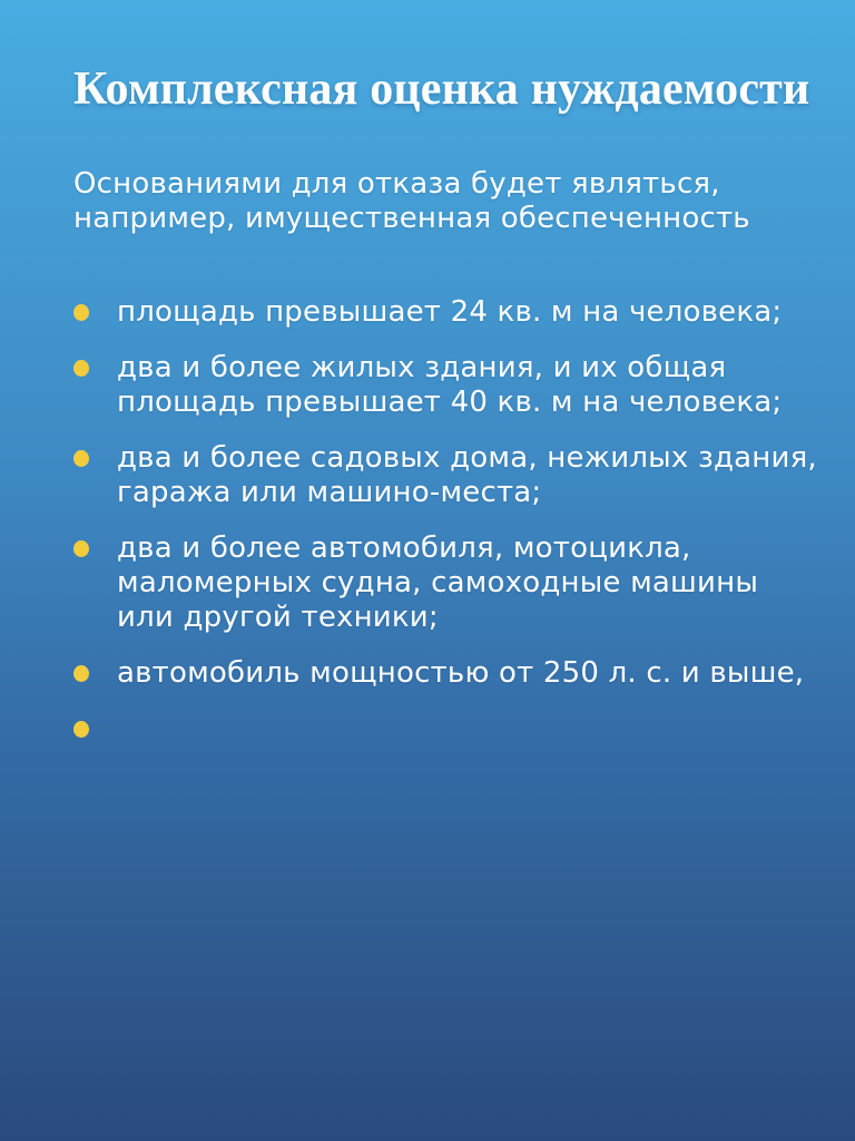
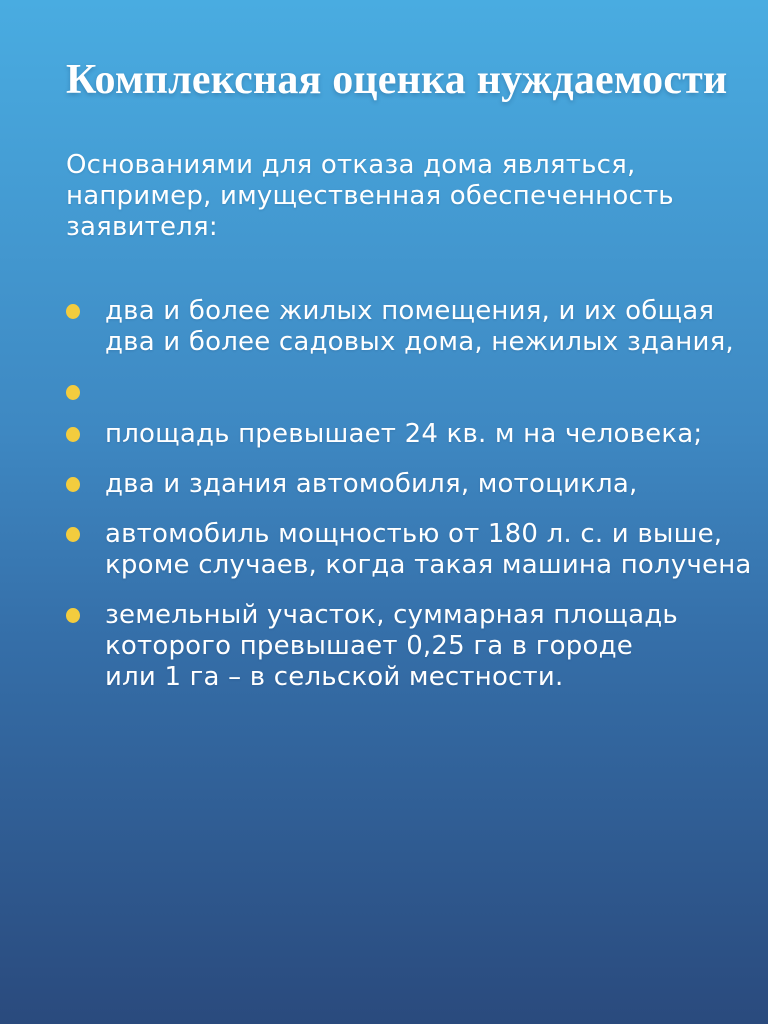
  Комплексная оценка нуждаемости
- Основаниями для отказа будет являться,
+ Основаниями для отказа дома являться,
  например, имущественная обеспеченность
+ заявителя:
+ два и более жилых помещения, и их общая
- площадь превышает 24 кв. м на человека;
+ два и более садовых дома, нежилых здания,
- два и более жилых здания, и их общая
- площадь превышает 40 кв. м на человека;
- два и более садовых дома, нежилых здания,
+ площадь превышает 24 кв. м на человека;
- гаража или машино-места;
- два и более автомобиля, мотоцикла,
+ два и здания автомобиля, мотоцикла,
- маломерных судна, самоходные машины
- или другой техники;
- автомобиль мощностью от 250 л. с. и выше,
+ автомобиль мощностью от 180 л. с. и выше,
+ кроме случаев, когда такая машина получена
+ земельный участок, суммарная площадь
+ которого превышает 0,25 га в городе
+ или 1 га – в сельской местности.
